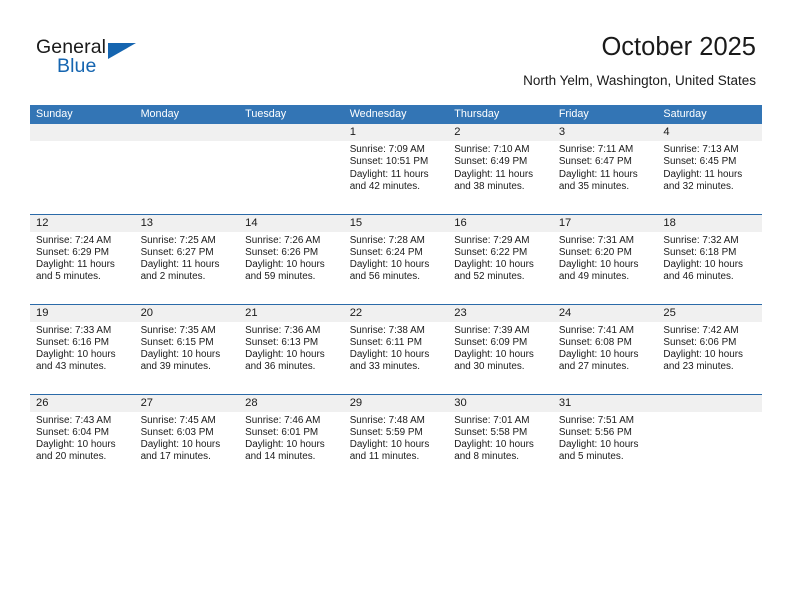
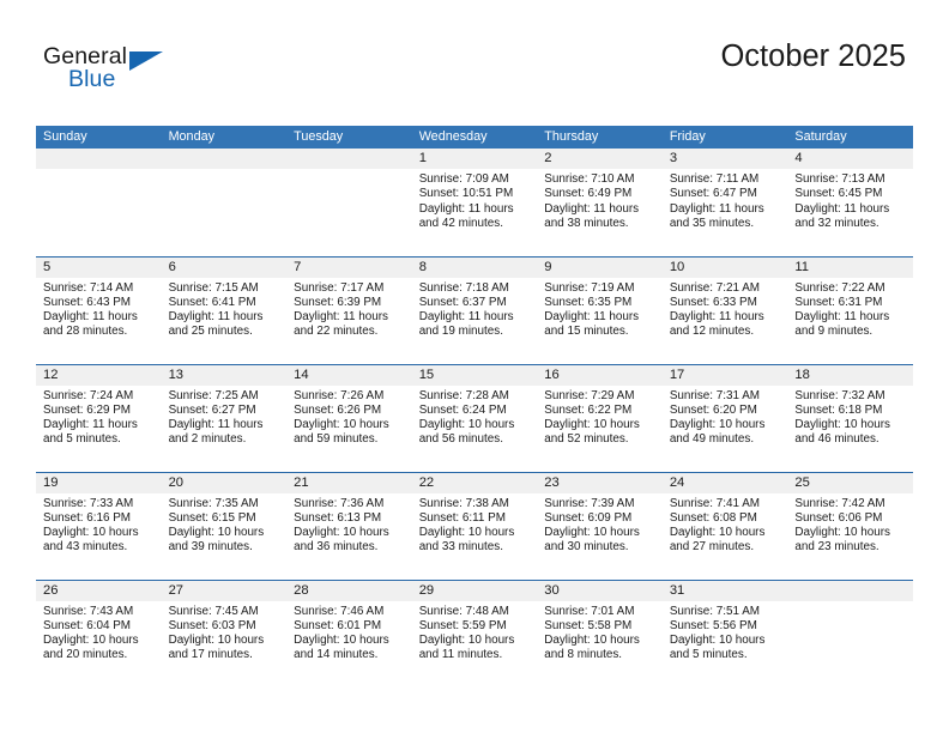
  General
  Blue
  October 2025
- North Yelm, Washington, United States
  Sunday	Monday	Tuesday	Wednesday	Thursday	Friday	Saturday
  			1Sunrise: 7:09 AMSunset: 10:51 PMDaylight: 11 hoursand 42 minutes.	2Sunrise: 7:10 AMSunset: 6:49 PMDaylight: 11 hoursand 38 minutes.	3Sunrise: 7:11 AMSunset: 6:47 PMDaylight: 11 hoursand 35 minutes.	4Sunrise: 7:13 AMSunset: 6:45 PMDaylight: 11 hoursand 32 minutes.
+ 5Sunrise: 7:14 AMSunset: 6:43 PMDaylight: 11 hoursand 28 minutes.	6Sunrise: 7:15 AMSunset: 6:41 PMDaylight: 11 hoursand 25 minutes.	7Sunrise: 7:17 AMSunset: 6:39 PMDaylight: 11 hoursand 22 minutes.	8Sunrise: 7:18 AMSunset: 6:37 PMDaylight: 11 hoursand 19 minutes.	9Sunrise: 7:19 AMSunset: 6:35 PMDaylight: 11 hoursand 15 minutes.	10Sunrise: 7:21 AMSunset: 6:33 PMDaylight: 11 hoursand 12 minutes.	11Sunrise: 7:22 AMSunset: 6:31 PMDaylight: 11 hoursand 9 minutes.
  12Sunrise: 7:24 AMSunset: 6:29 PMDaylight: 11 hoursand 5 minutes.	13Sunrise: 7:25 AMSunset: 6:27 PMDaylight: 11 hoursand 2 minutes.	14Sunrise: 7:26 AMSunset: 6:26 PMDaylight: 10 hoursand 59 minutes.	15Sunrise: 7:28 AMSunset: 6:24 PMDaylight: 10 hoursand 56 minutes.	16Sunrise: 7:29 AMSunset: 6:22 PMDaylight: 10 hoursand 52 minutes.	17Sunrise: 7:31 AMSunset: 6:20 PMDaylight: 10 hoursand 49 minutes.	18Sunrise: 7:32 AMSunset: 6:18 PMDaylight: 10 hoursand 46 minutes.
  19Sunrise: 7:33 AMSunset: 6:16 PMDaylight: 10 hoursand 43 minutes.	20Sunrise: 7:35 AMSunset: 6:15 PMDaylight: 10 hoursand 39 minutes.	21Sunrise: 7:36 AMSunset: 6:13 PMDaylight: 10 hoursand 36 minutes.	22Sunrise: 7:38 AMSunset: 6:11 PMDaylight: 10 hoursand 33 minutes.	23Sunrise: 7:39 AMSunset: 6:09 PMDaylight: 10 hoursand 30 minutes.	24Sunrise: 7:41 AMSunset: 6:08 PMDaylight: 10 hoursand 27 minutes.	25Sunrise: 7:42 AMSunset: 6:06 PMDaylight: 10 hoursand 23 minutes.
  26Sunrise: 7:43 AMSunset: 6:04 PMDaylight: 10 hoursand 20 minutes.	27Sunrise: 7:45 AMSunset: 6:03 PMDaylight: 10 hoursand 17 minutes.	28Sunrise: 7:46 AMSunset: 6:01 PMDaylight: 10 hoursand 14 minutes.	29Sunrise: 7:48 AMSunset: 5:59 PMDaylight: 10 hoursand 11 minutes.	30Sunrise: 7:01 AMSunset: 5:58 PMDaylight: 10 hoursand 8 minutes.	31Sunrise: 7:51 AMSunset: 5:56 PMDaylight: 10 hoursand 5 minutes.
